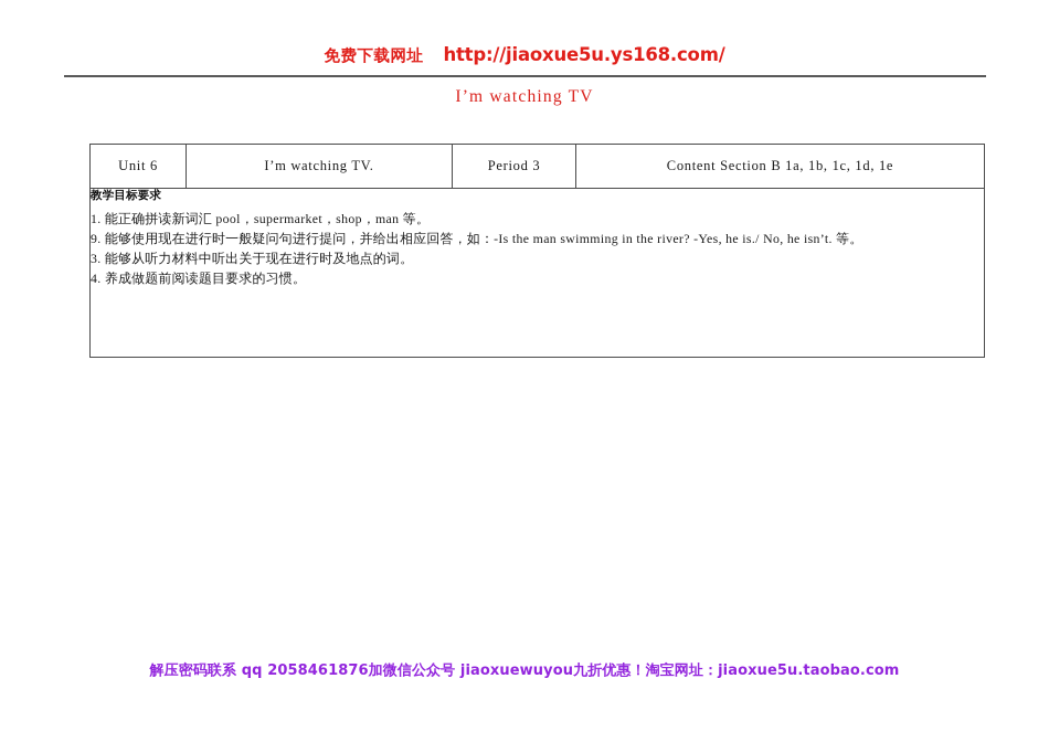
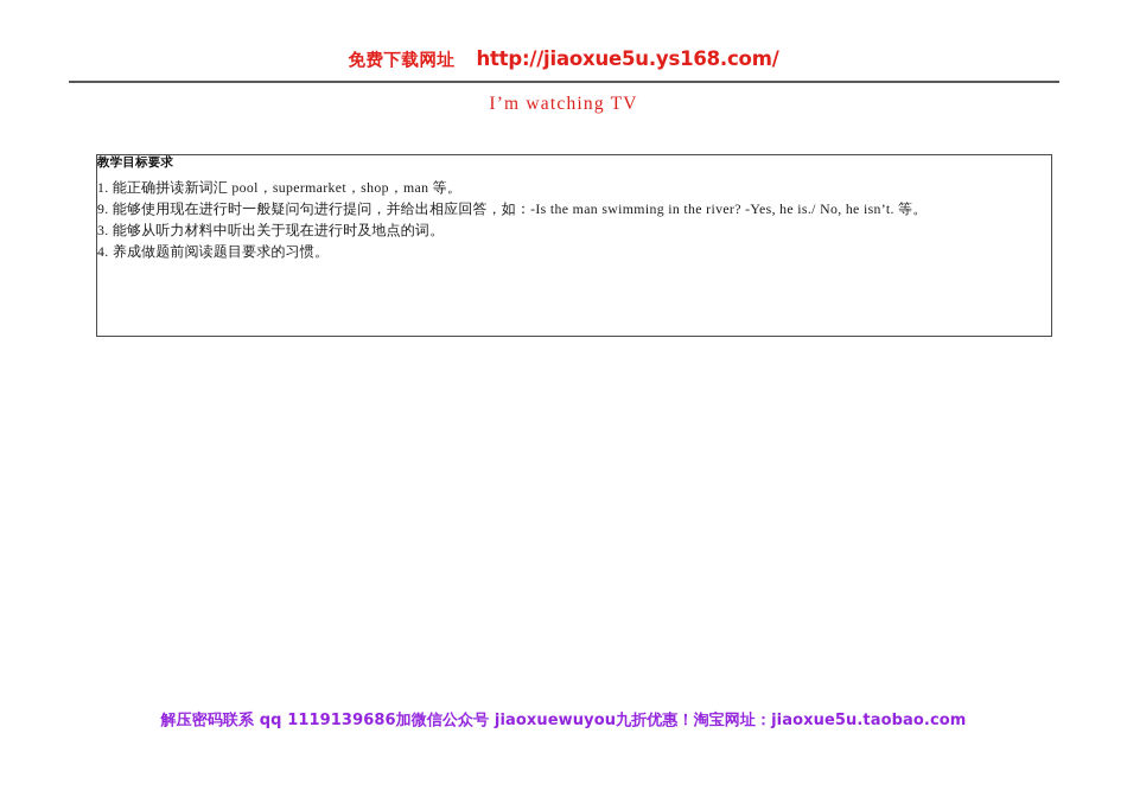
  免费下载网址 http://jiaoxue5u.ys168.com/
  I’m watching TV
- Unit 6	I’m watching TV.	Period 3	Content Section B 1a, 1b, 1c, 1d, 1e
  教学目标要求 1. 能正确拼读新词汇 pool，supermarket，shop，man 等。 9. 能够使用现在进行时一般疑问句进行提问，并给出相应回答，如：-Is the man swimming in the river? -Yes, he is./ No, he isn’t. 等。 3. 能够从听力材料中听出关于现在进行时及地点的词。 4. 养成做题前阅读题目要求的习惯。
- 解压密码联系 qq 2058461876加微信公众号 jiaoxuewuyou九折优惠！淘宝网址：jiaoxue5u.taobao.com
+ 解压密码联系 qq 1119139686加微信公众号 jiaoxuewuyou九折优惠！淘宝网址：jiaoxue5u.taobao.com
